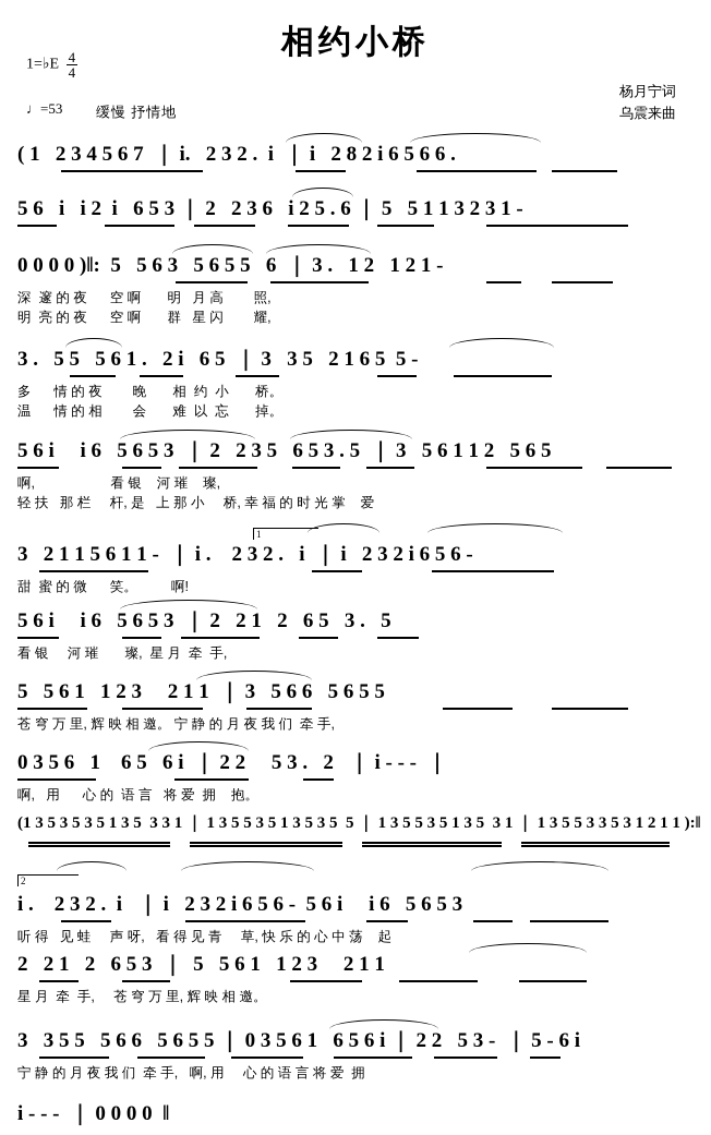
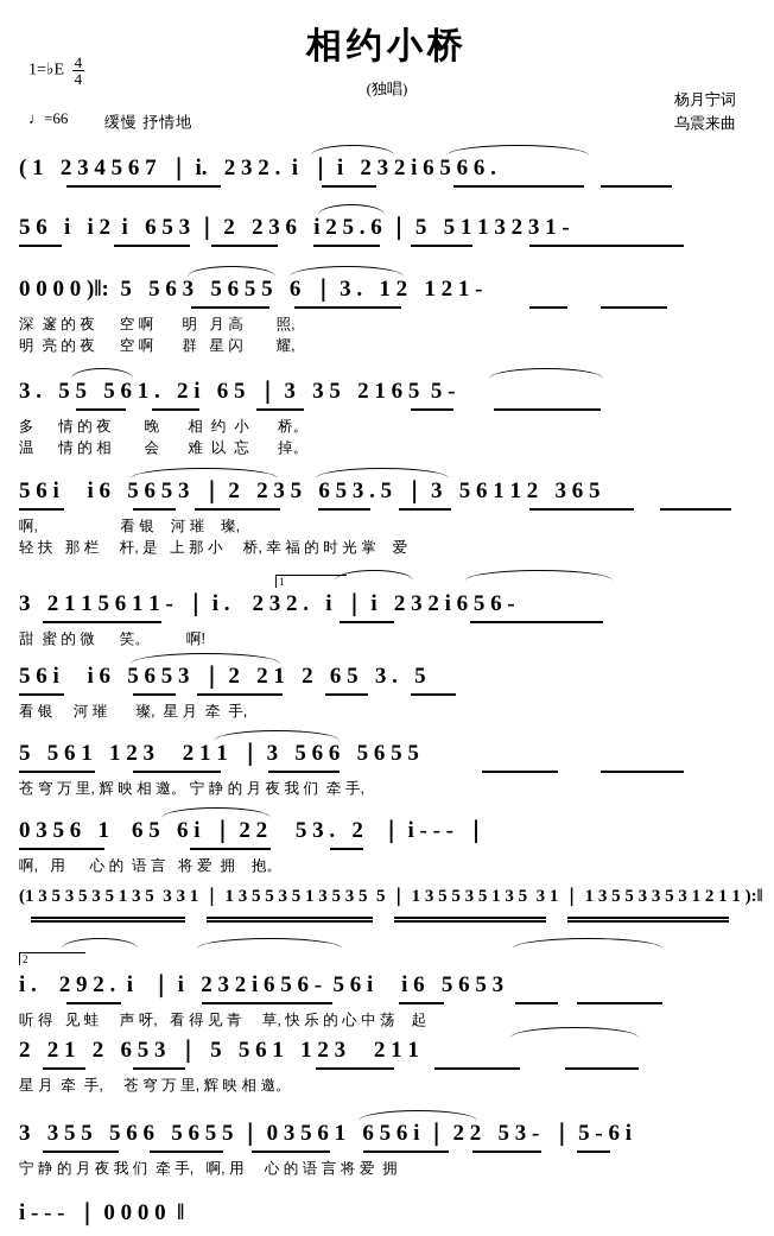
  相约小桥
+ (独唱)
  1=♭E
  4
  4
- ♩=53
+ ♩=66
  缓慢 抒情地
  杨月宁词
  乌震来曲
- ( 1 2 3 4 5 6 7 ｜ i. 2 3 2 . i ｜ i 2 8 2 i 6 5 6 6 .
+ ( 1 2 3 4 5 6 7 ｜ i. 2 3 2 . i ｜ i 2 3 2 i 6 5 6 6 .
  5 6 i i 2 i 6 5 3 ｜ 2 2 3 6 i 2 5 . 6 ｜ 5 5 1 1 3 2 3 1 -
  0 0 0 0 )‖: 5 5 6 3 5 6 5 5 6 ｜ 3 . 1 2 1 2 1 -
  深 邃 的 夜 空 啊 明 月 高 照,
  明 亮 的 夜 空 啊 群 星 闪 耀,
  3 . 5 5 5 6 1 . 2 i 6 5 ｜ 3 3 5 2 1 6 5 5 -
  多 情 的 夜 晚 相 约 小 桥。
  温 情 的 相 会 难 以 忘 掉。
- 5 6 i i 6 5 6 5 3 ｜ 2 2 3 5 6 5 3 . 5 ｜ 3 5 6 1 1 2 5 6 5
+ 5 6 i i 6 5 6 5 3 ｜ 2 2 3 5 6 5 3 . 5 ｜ 3 5 6 1 1 2 3 6 5
  啊, 看 银 河 璀 璨,
  轻 扶 那 栏 杆, 是 上 那 小 桥, 幸 福 的 时 光 掌 爱
  1
  3 2 1 1 5 6 1 1 - ｜ i . 2 3 2 . i ｜ i 2 3 2 i 6 5 6 -
  甜 蜜 的 微 笑。 啊!
  5 6 i i 6 5 6 5 3 ｜ 2 2 1 2 6 5 3 . 5
  看 银 河 璀 璨, 星 月 牵 手,
  5 5 6 1 1 2 3 2 1 1 ｜ 3 5 6 6 5 6 5 5
  苍 穹 万 里, 辉 映 相 邀。 宁 静 的 月 夜 我 们 牵 手,
  0 3 5 6 1 6 5 6 i ｜ 2 2 5 3 . 2 ｜ i - - - ｜
  啊, 用 心 的 语 言 将 爱 拥 抱。
  (1 3 5 3 5 3 5 1 3 5 3 3 1 ｜ 1 3 5 5 3 5 1 3 5 3 5 5 ｜ 1 3 5 5 3 5 1 3 5 3 1 ｜ 1 3 5 5 3 3 5 3 1 2 1 1 ):‖
  2
- i . 2 3 2 . i ｜ i 2 3 2 i 6 5 6 - 5 6 i i 6 5 6 5 3
+ i . 2 9 2 . i ｜ i 2 3 2 i 6 5 6 - 5 6 i i 6 5 6 5 3
  听 得 见 蛙 声 呀, 看 得 见 青 草, 快 乐 的 心 中 荡 起
  2 2 1 2 6 5 3 ｜ 5 5 6 1 1 2 3 2 1 1
  星 月 牵 手, 苍 穹 万 里, 辉 映 相 邀。
  3 3 5 5 5 6 6 5 6 5 5 ｜ 0 3 5 6 1 6 5 6 i ｜ 2 2 5 3 - ｜ 5 - 6 i
  宁 静 的 月 夜 我 们 牵 手, 啊, 用 心 的 语 言 将 爱 拥
  i - - - ｜ 0 0 0 0 ‖
